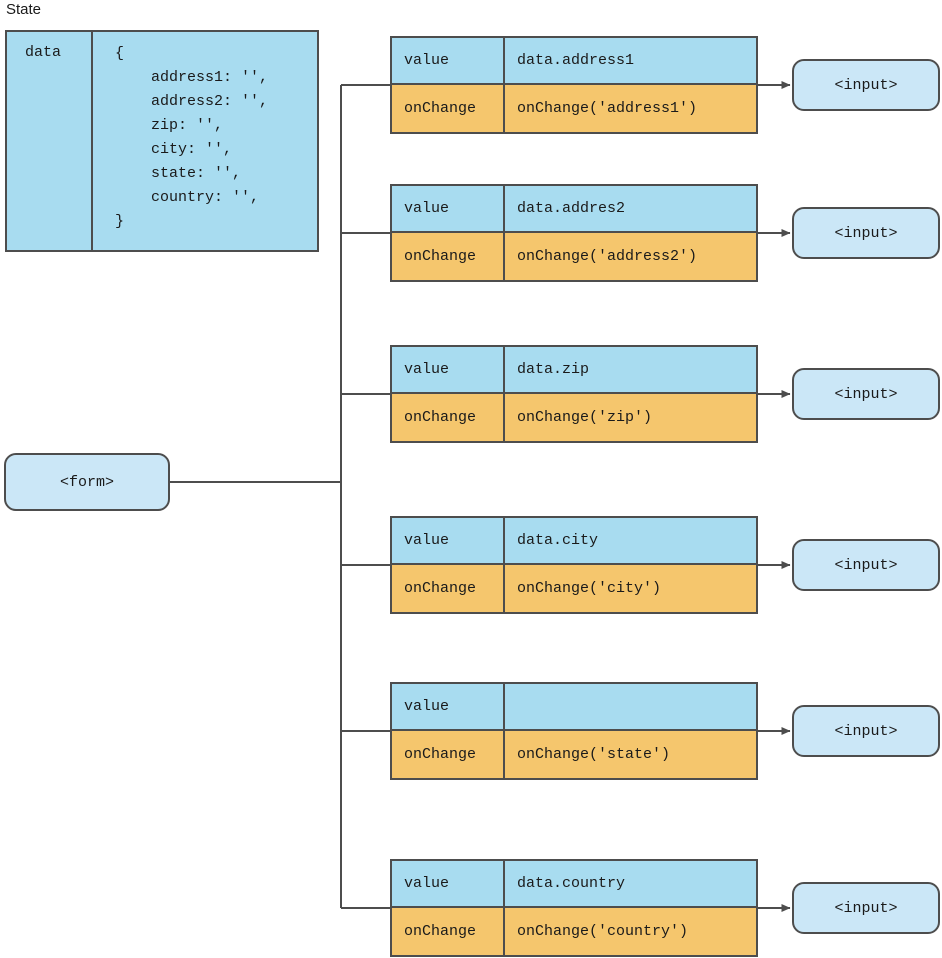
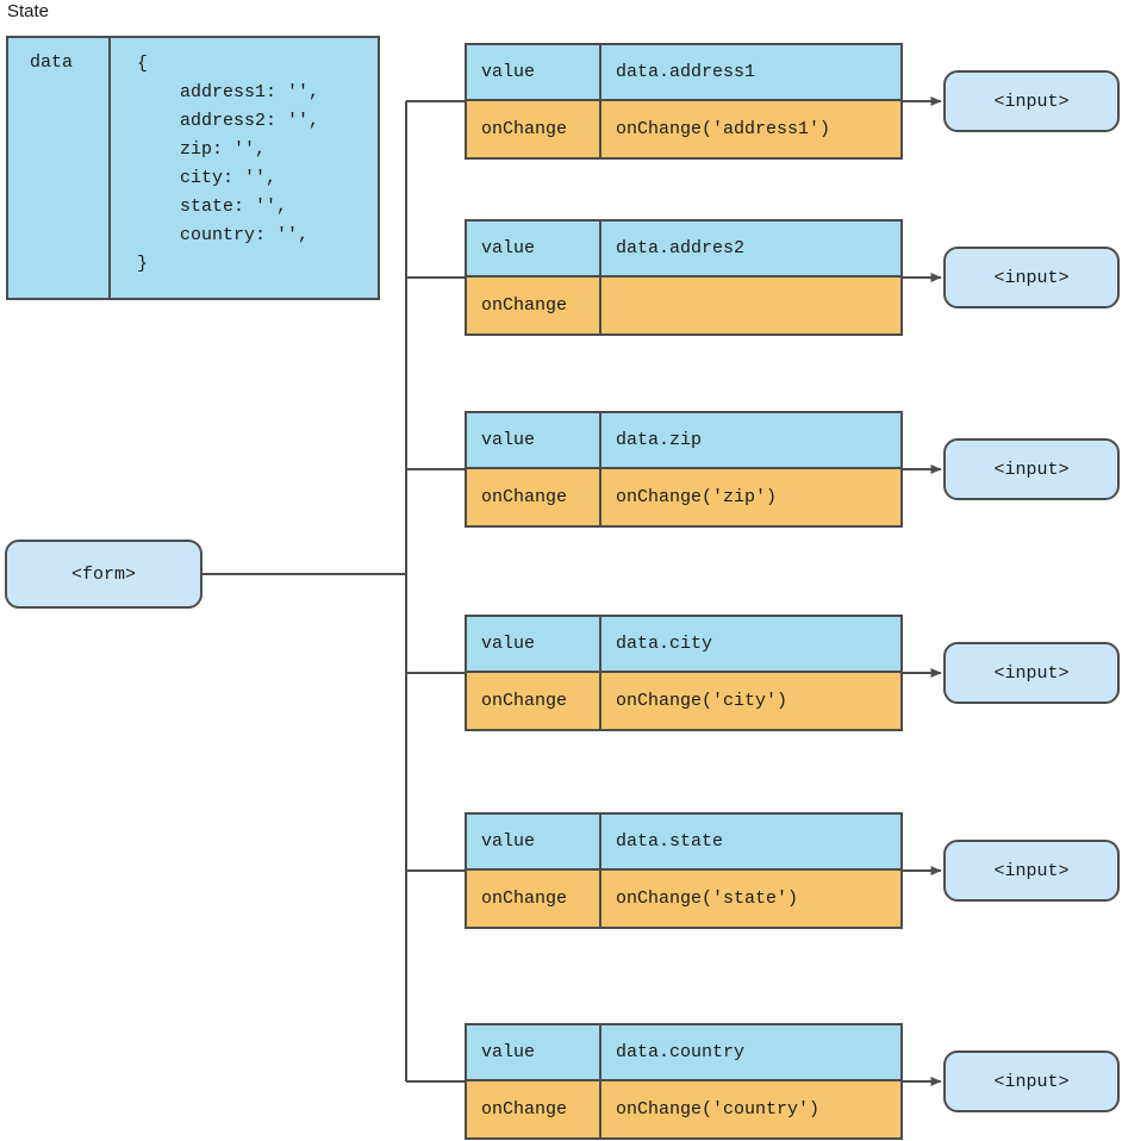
  State
  data
  {
  address1: '',
  address2: '',
  zip: '',
  city: '',
  state: '',
  country: '',
  }
  <form>
  value
  data.address1
  onChange
  onChange('address1')
  <input>
  value
  data.addres2
  onChange
- onChange('address2')
  <input>
  value
  data.zip
  onChange
  onChange('zip')
  <input>
  value
  data.city
  onChange
  onChange('city')
  <input>
  value
+ data.state
  onChange
  onChange('state')
  <input>
  value
  data.country
  onChange
  onChange('country')
  <input>
